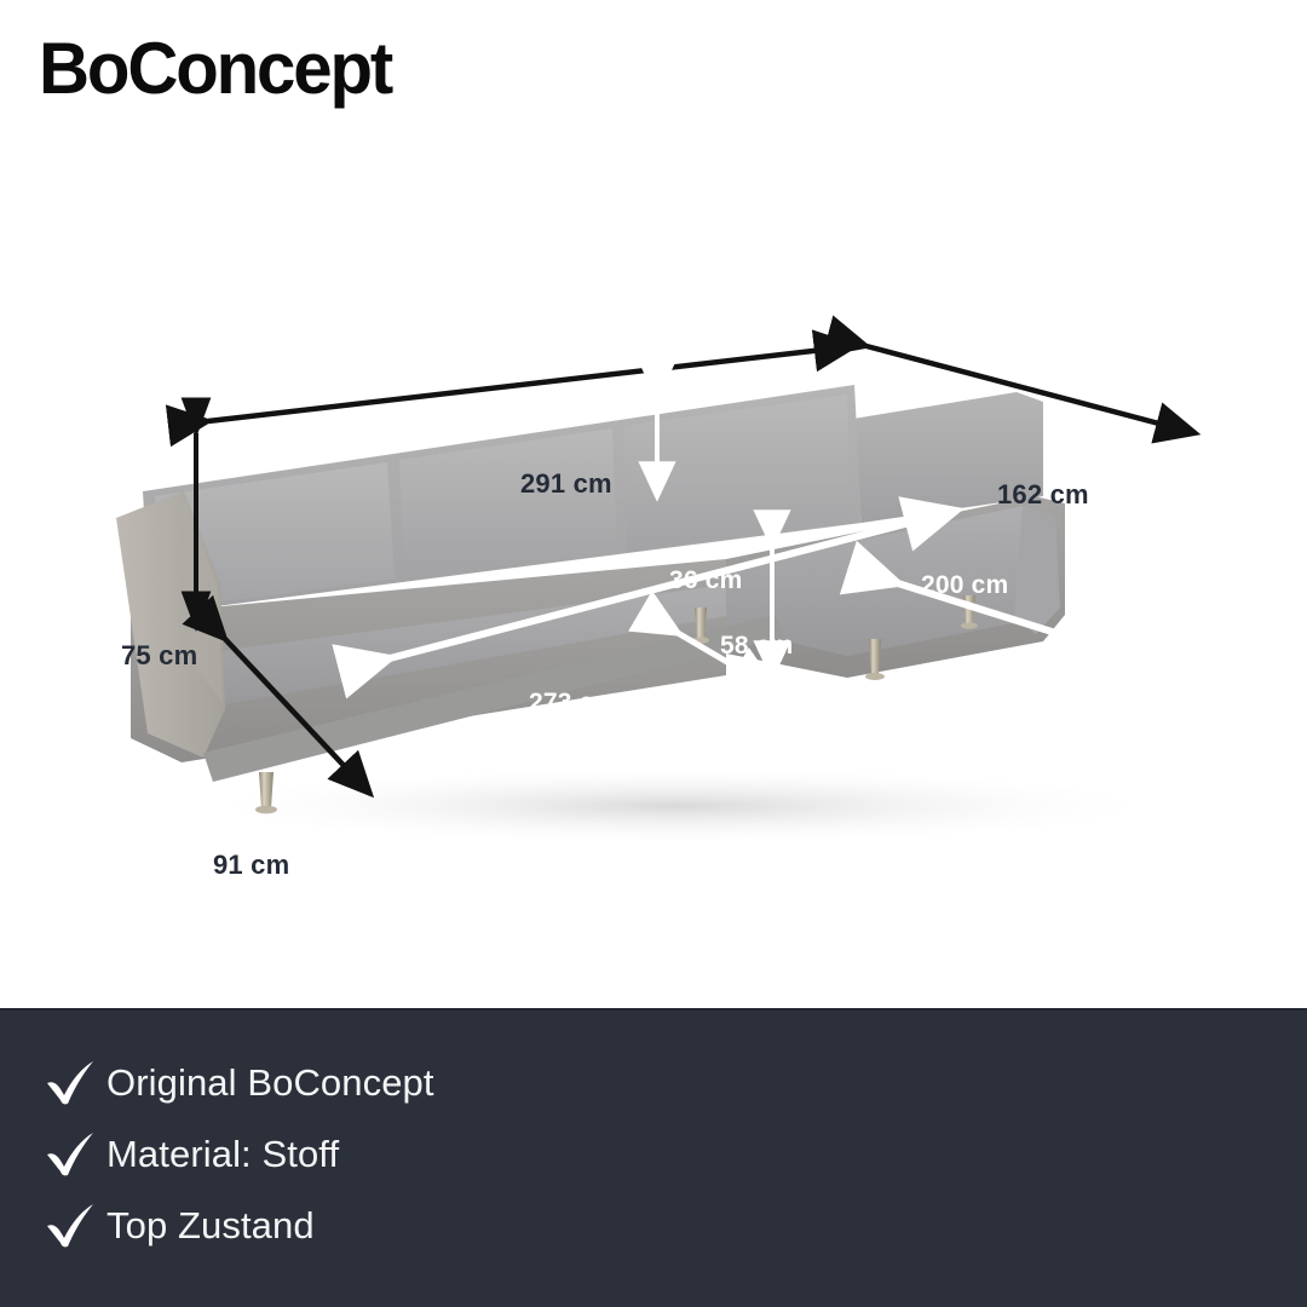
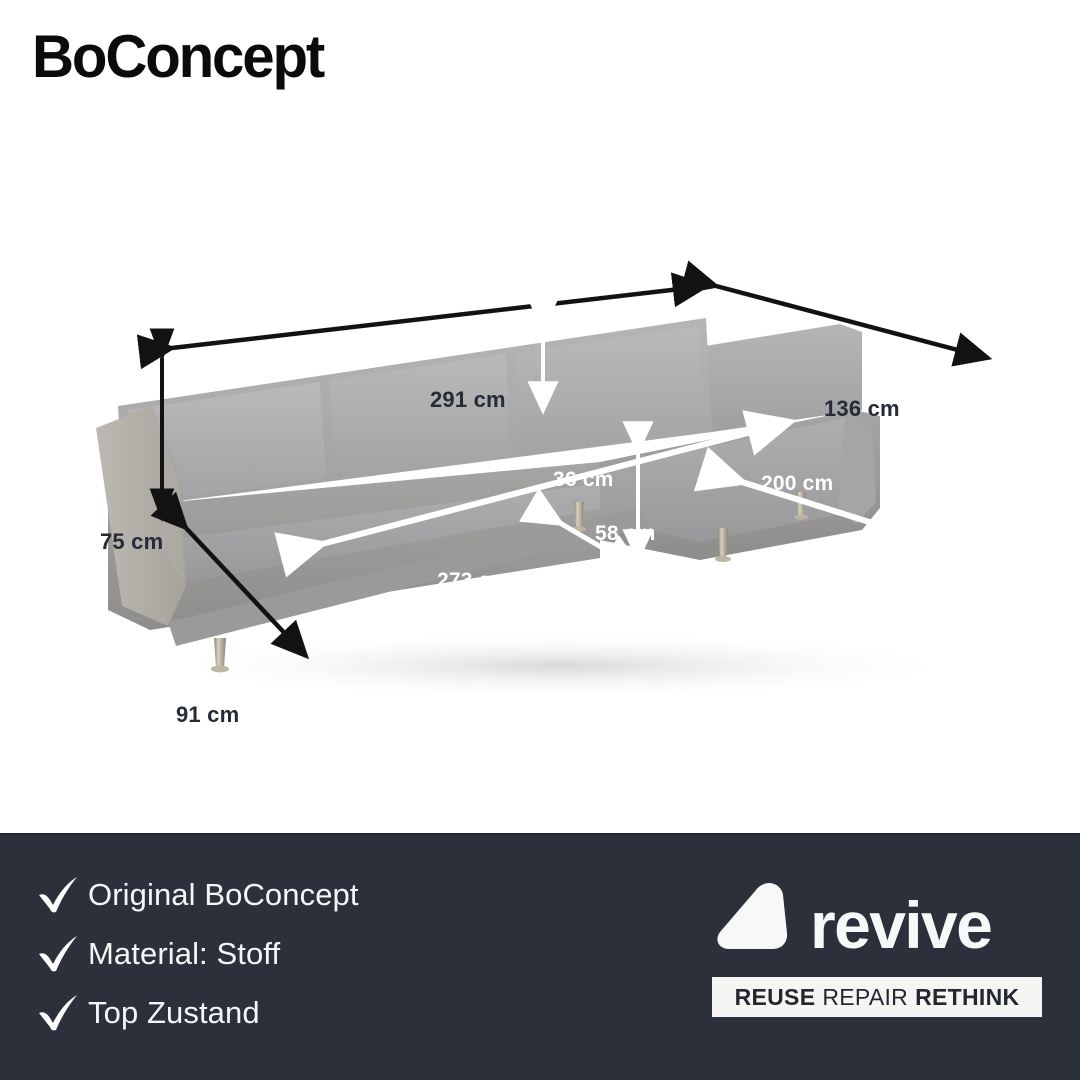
  BoConcept
  291 cm
- 162 cm
+ 136 cm
  75 cm
  91 cm
  36 cm
  200 cm
  58 cm
  273 cm
  Original BoConcept
  Material: Stoff
  Top Zustand
+ revive
+ REUSE
+ REPAIR
+ RETHINK
